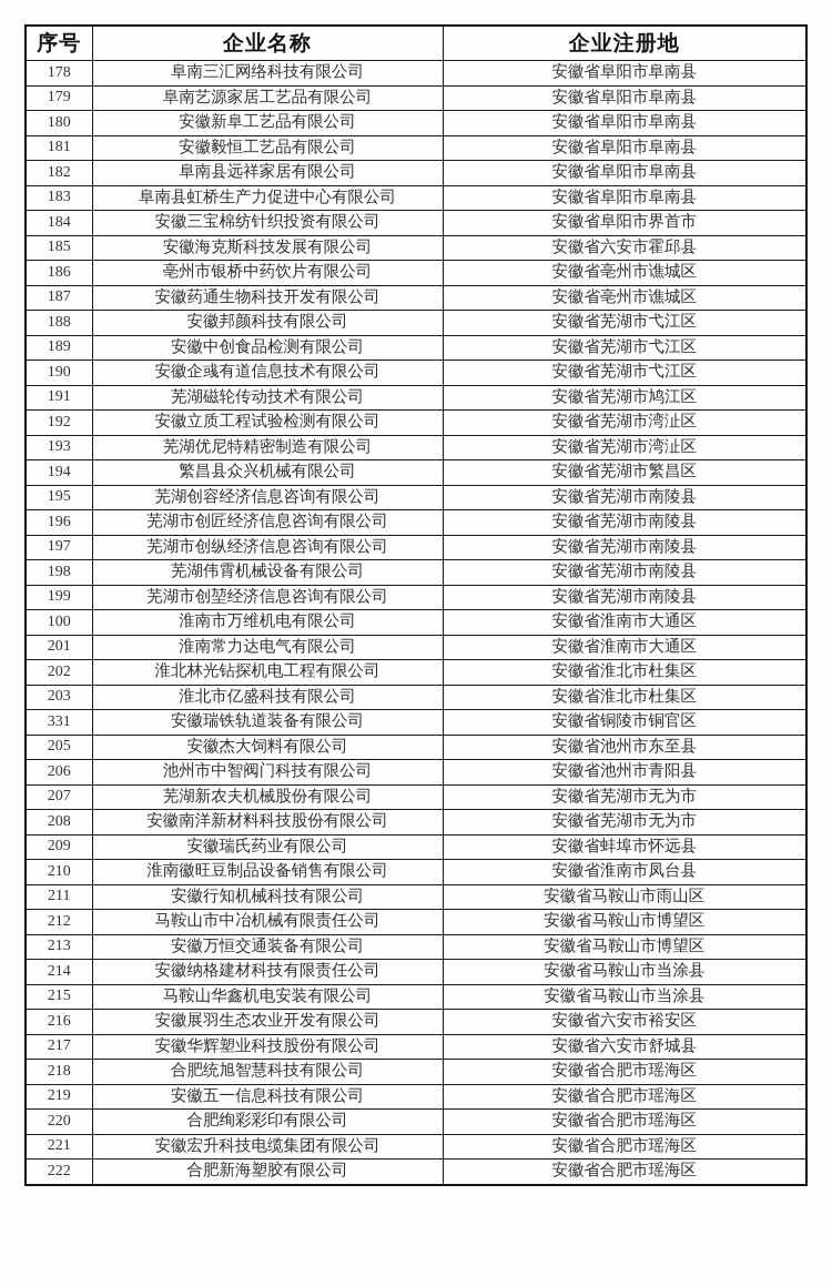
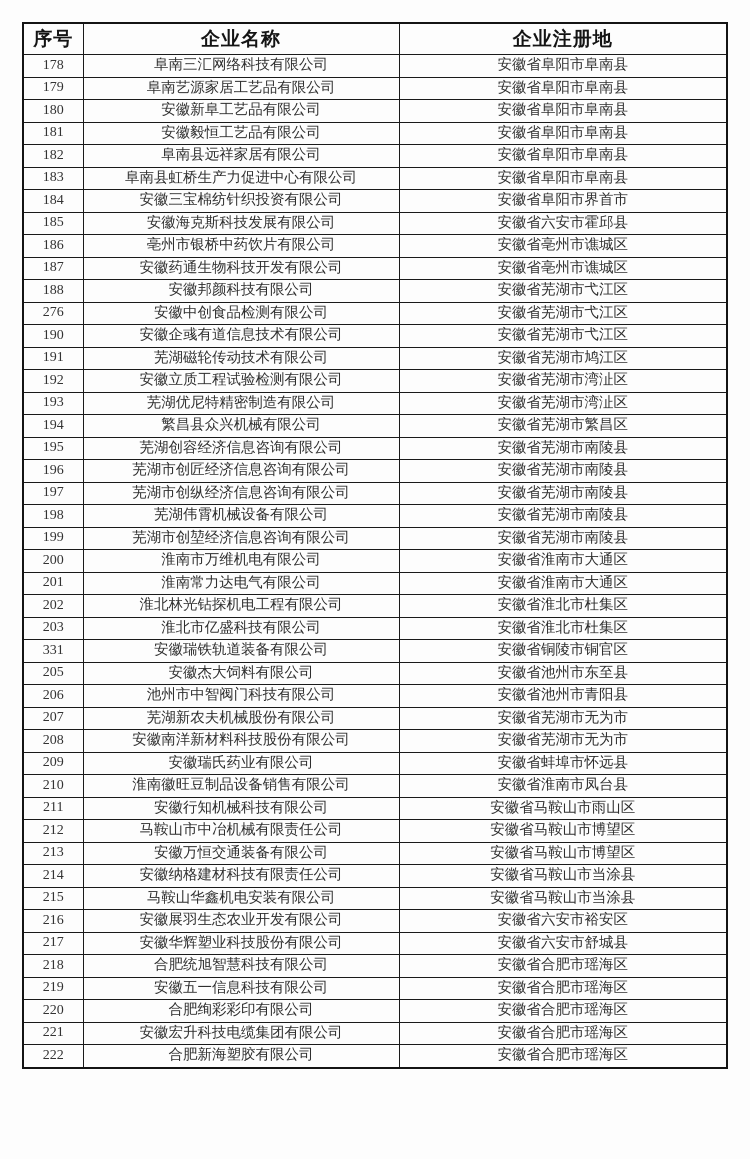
  序号	企业名称	企业注册地
  178	阜南三汇网络科技有限公司	安徽省阜阳市阜南县
  179	阜南艺源家居工艺品有限公司	安徽省阜阳市阜南县
  180	安徽新阜工艺品有限公司	安徽省阜阳市阜南县
  181	安徽毅恒工艺品有限公司	安徽省阜阳市阜南县
  182	阜南县远祥家居有限公司	安徽省阜阳市阜南县
  183	阜南县虹桥生产力促进中心有限公司	安徽省阜阳市阜南县
  184	安徽三宝棉纺针织投资有限公司	安徽省阜阳市界首市
  185	安徽海克斯科技发展有限公司	安徽省六安市霍邱县
  186	亳州市银桥中药饮片有限公司	安徽省亳州市谯城区
  187	安徽药通生物科技开发有限公司	安徽省亳州市谯城区
  188	安徽邦颜科技有限公司	安徽省芜湖市弋江区
- 189	安徽中创食品检测有限公司	安徽省芜湖市弋江区
+ 276	安徽中创食品检测有限公司	安徽省芜湖市弋江区
  190	安徽企彧有道信息技术有限公司	安徽省芜湖市弋江区
  191	芜湖磁轮传动技术有限公司	安徽省芜湖市鸠江区
  192	安徽立质工程试验检测有限公司	安徽省芜湖市湾沚区
  193	芜湖优尼特精密制造有限公司	安徽省芜湖市湾沚区
  194	繁昌县众兴机械有限公司	安徽省芜湖市繁昌区
  195	芜湖创容经济信息咨询有限公司	安徽省芜湖市南陵县
  196	芜湖市创匠经济信息咨询有限公司	安徽省芜湖市南陵县
  197	芜湖市创纵经济信息咨询有限公司	安徽省芜湖市南陵县
  198	芜湖伟霄机械设备有限公司	安徽省芜湖市南陵县
  199	芜湖市创堃经济信息咨询有限公司	安徽省芜湖市南陵县
- 100	淮南市万维机电有限公司	安徽省淮南市大通区
+ 200	淮南市万维机电有限公司	安徽省淮南市大通区
  201	淮南常力达电气有限公司	安徽省淮南市大通区
  202	淮北林光钻探机电工程有限公司	安徽省淮北市杜集区
  203	淮北市亿盛科技有限公司	安徽省淮北市杜集区
  331	安徽瑞铁轨道装备有限公司	安徽省铜陵市铜官区
  205	安徽杰大饲料有限公司	安徽省池州市东至县
  206	池州市中智阀门科技有限公司	安徽省池州市青阳县
  207	芜湖新农夫机械股份有限公司	安徽省芜湖市无为市
  208	安徽南洋新材料科技股份有限公司	安徽省芜湖市无为市
  209	安徽瑞氏药业有限公司	安徽省蚌埠市怀远县
  210	淮南徽旺豆制品设备销售有限公司	安徽省淮南市凤台县
  211	安徽行知机械科技有限公司	安徽省马鞍山市雨山区
  212	马鞍山市中冶机械有限责任公司	安徽省马鞍山市博望区
  213	安徽万恒交通装备有限公司	安徽省马鞍山市博望区
  214	安徽纳格建材科技有限责任公司	安徽省马鞍山市当涂县
  215	马鞍山华鑫机电安装有限公司	安徽省马鞍山市当涂县
  216	安徽展羽生态农业开发有限公司	安徽省六安市裕安区
  217	安徽华辉塑业科技股份有限公司	安徽省六安市舒城县
  218	合肥统旭智慧科技有限公司	安徽省合肥市瑶海区
  219	安徽五一信息科技有限公司	安徽省合肥市瑶海区
  220	合肥绚彩彩印有限公司	安徽省合肥市瑶海区
  221	安徽宏升科技电缆集团有限公司	安徽省合肥市瑶海区
  222	合肥新海塑胶有限公司	安徽省合肥市瑶海区
